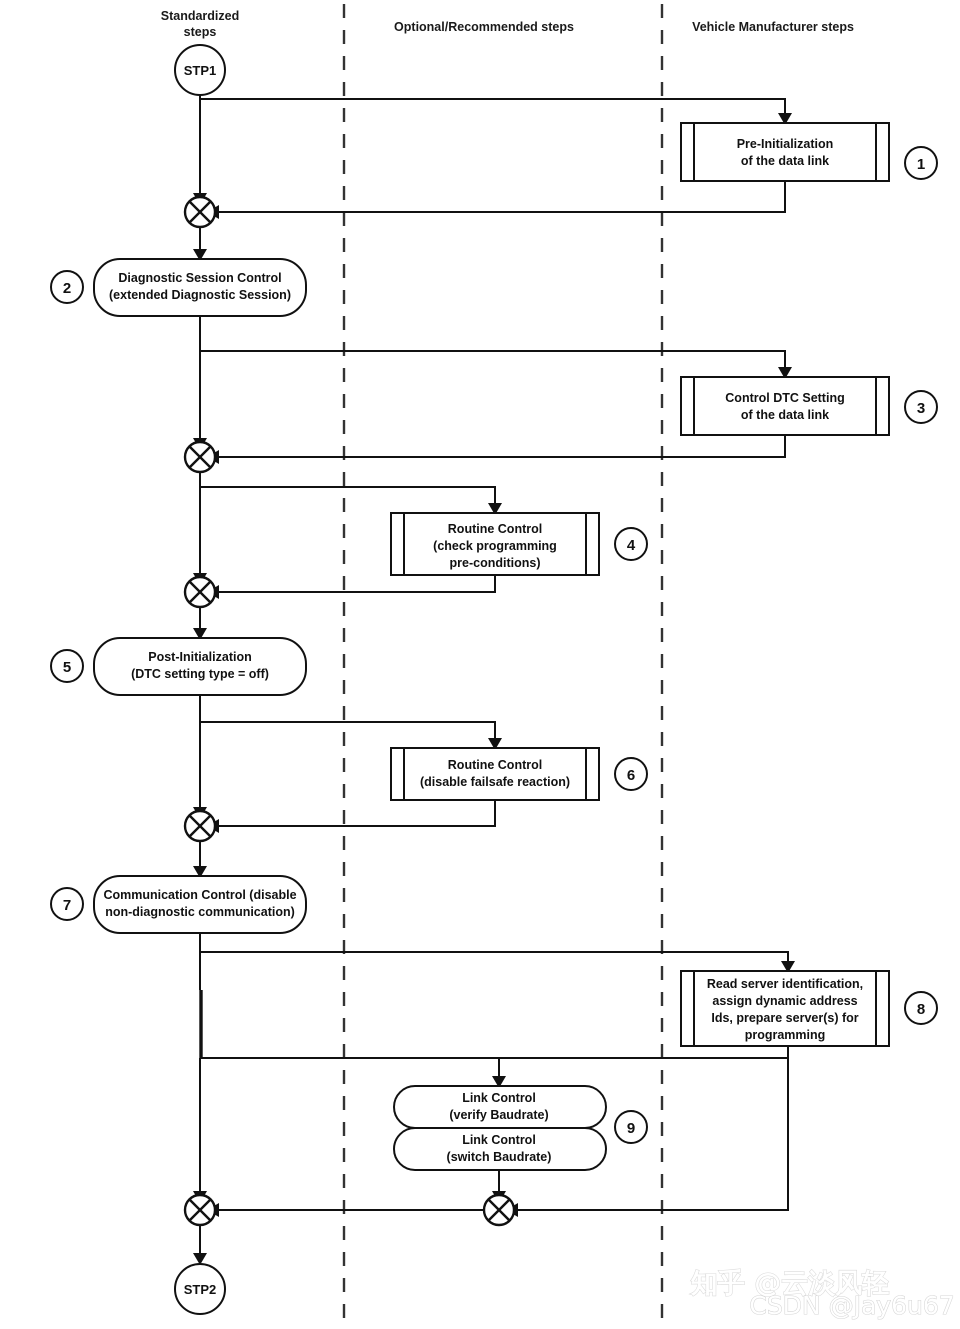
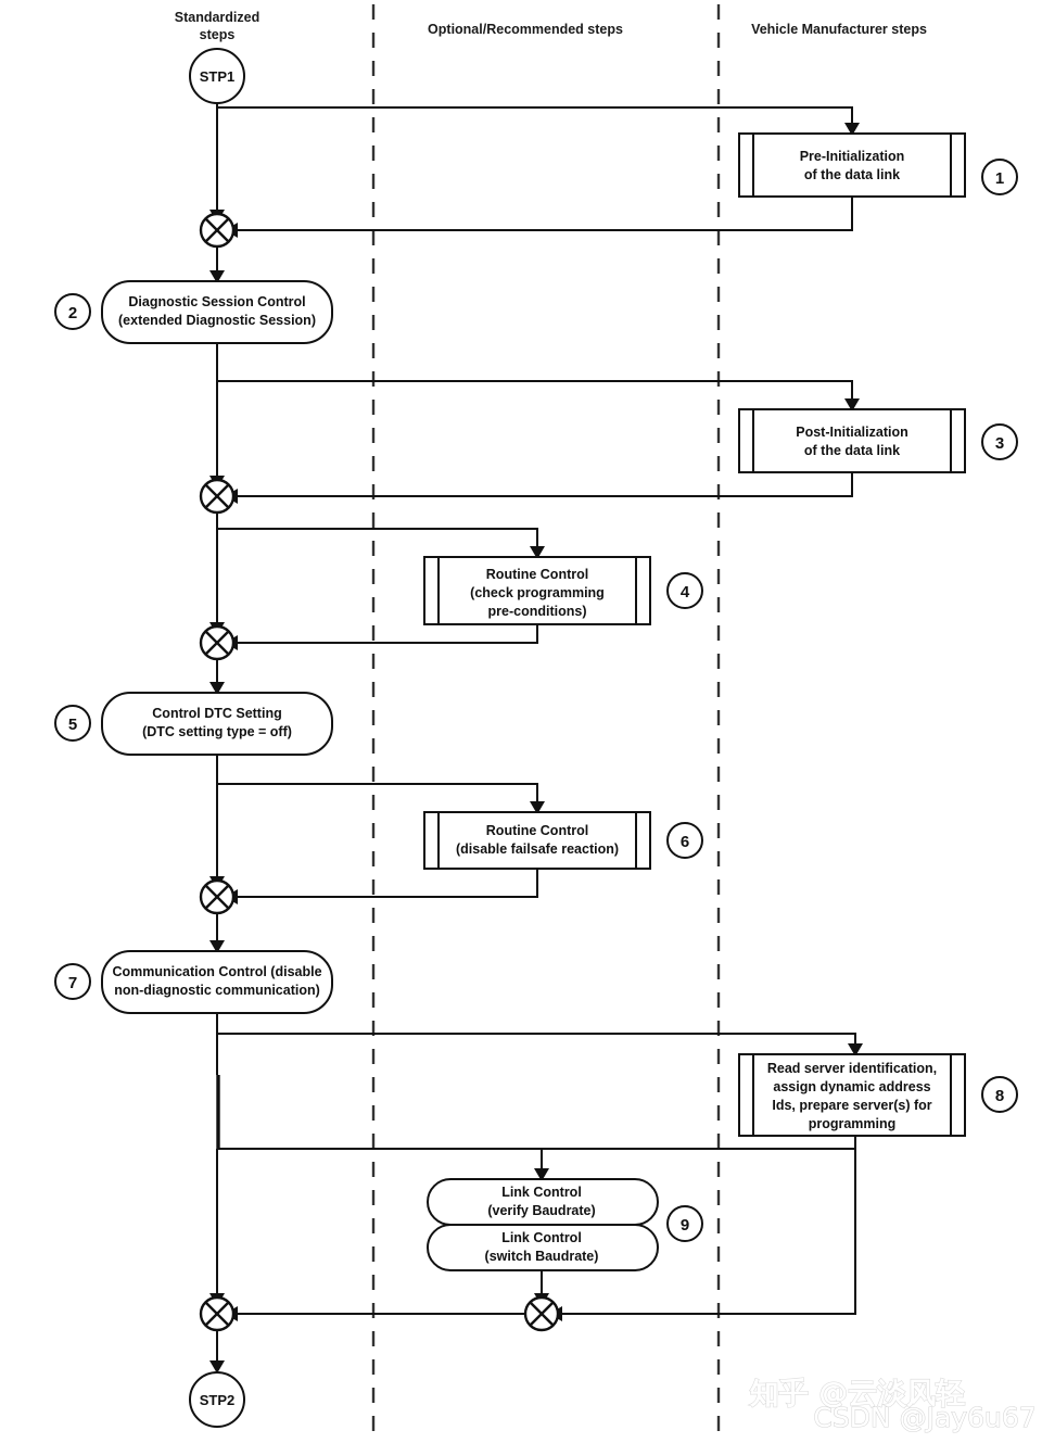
  Standardized
  steps
  Optional/Recommended steps
  Vehicle Manufacturer steps
  STP1
  STP2
  Pre-Initialization
  of the data link
  1
  Diagnostic Session Control
  (extended Diagnostic Session)
  2
- Control DTC Setting
+ Post-Initialization
  of the data link
  3
  Routine Control
  (check programming
  pre-conditions)
  4
- Post-Initialization
+ Control DTC Setting
  (DTC setting type = off)
  5
  Routine Control
  (disable failsafe reaction)
  6
  Communication Control (disable
  non-diagnostic communication)
  7
  Read server identification,
  assign dynamic address
  Ids, prepare server(s) for
  programming
  8
  Link Control
  (verify Baudrate)
  Link Control
  (switch Baudrate)
  9
  知乎 @云淡风轻
  CSDN @Jay6u67
